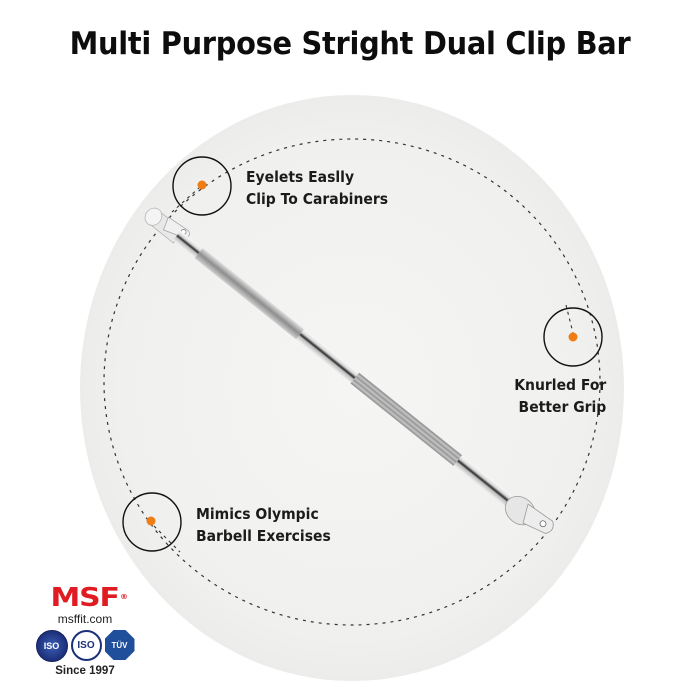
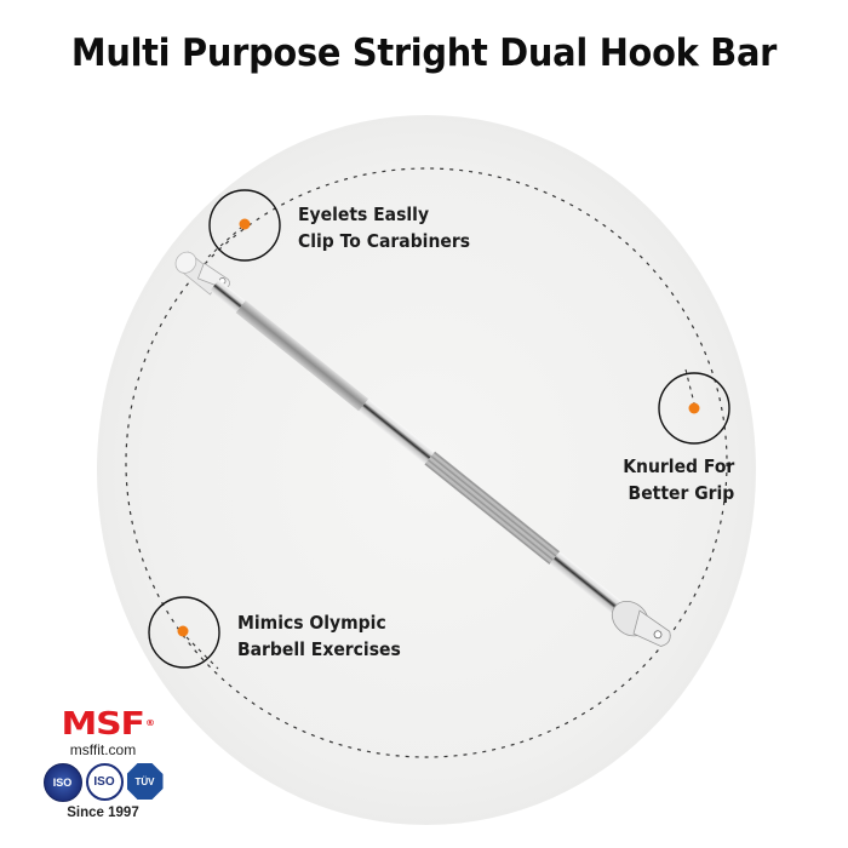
- Multi Purpose Stright Dual Clip Bar
+ Multi Purpose Stright Dual Hook Bar
  Eyelets Easlly
  Clip To Carabiners
  Knurled For
  Better Grip
  Mimics Olympic
  Barbell Exercises
  MSF
  ®
  msffit.com
  ISO
  ISO
  TÜV
  Since 1997
